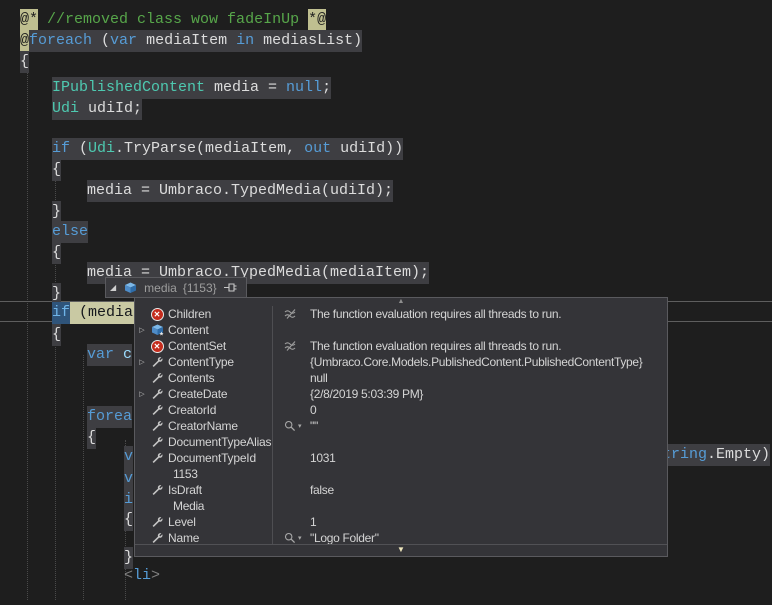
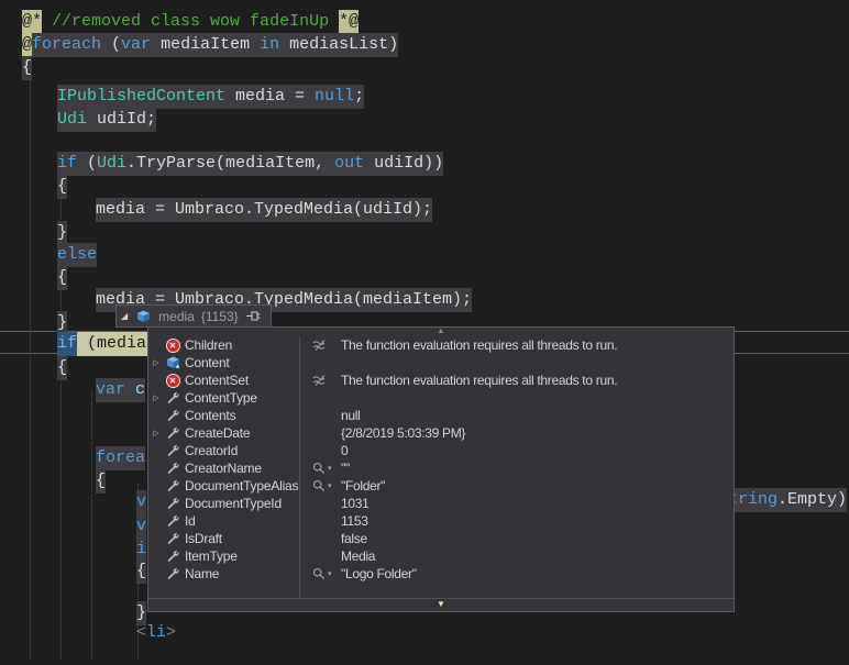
  @* //removed class wow fadeInUp *@
  @foreach (var mediaItem in mediasList)
  {
  IPublishedContent media = null;
  Udi udiId;
  if (Udi.TryParse(mediaItem, out udiId))
  {
  media = Umbraco.TypedMedia(udiId);
  }
  else
  {
  media = Umbraco.TypedMedia(mediaItem);
  }
  if (media
  {
  var c
  forea
  {
  v
  ring.Empty)
  v
  i
  {
  }
  <li>
  ◢
  media
  {1153}
  ✕
  Children
  The function evaluation requires all threads to run.
  Content
  ✕
  ContentSet
  The function evaluation requires all threads to run.
  ContentType
- {Umbraco.Core.Models.PublishedContent.PublishedContentType}
  Contents
  null
  CreateDate
  {2/8/2019 5:03:39 PM}
  CreatorId
  0
  CreatorName
  ""
  DocumentTypeAlias
+ "Folder"
  DocumentTypeId
  1031
+ Id
  1153
  IsDraft
  false
+ ItemType
  Media
- Level
- 1
  Name
  "Logo Folder"
  ▼
